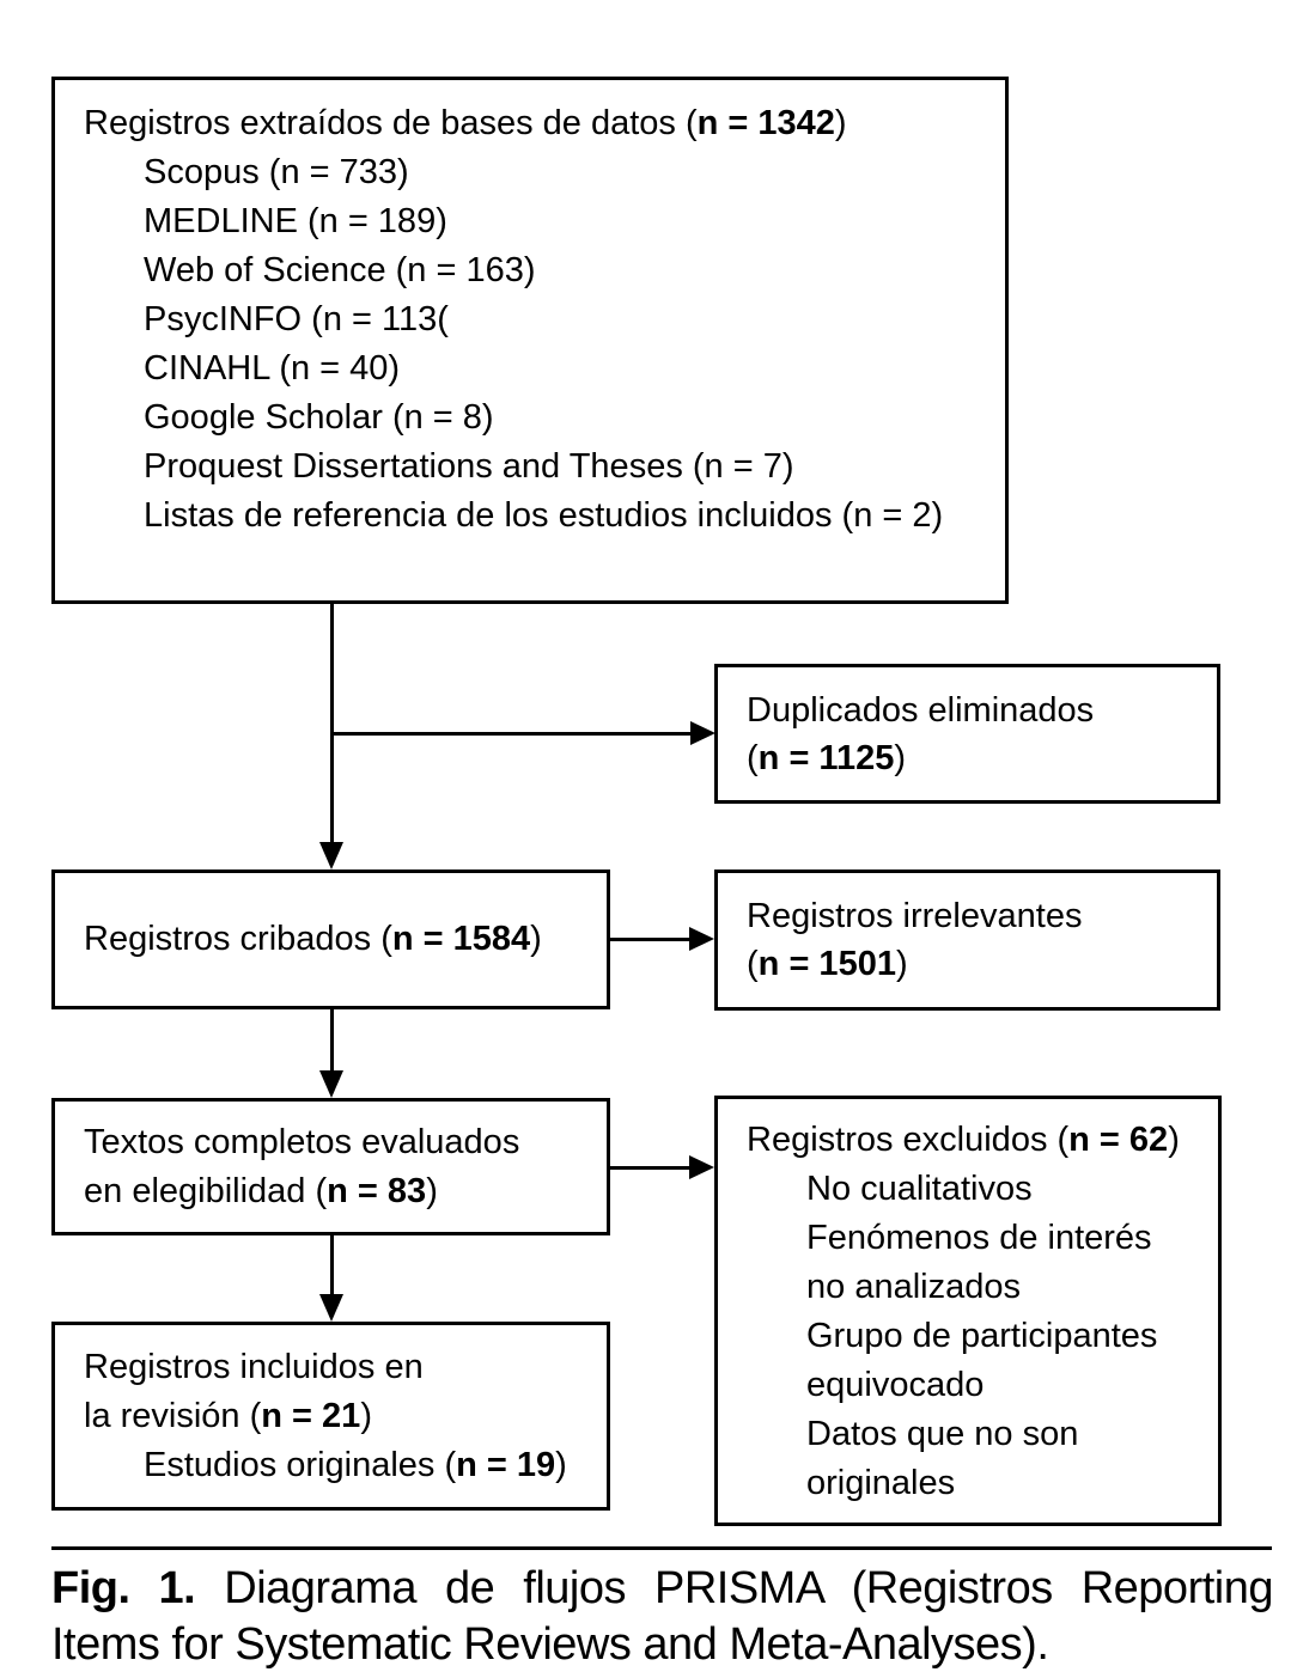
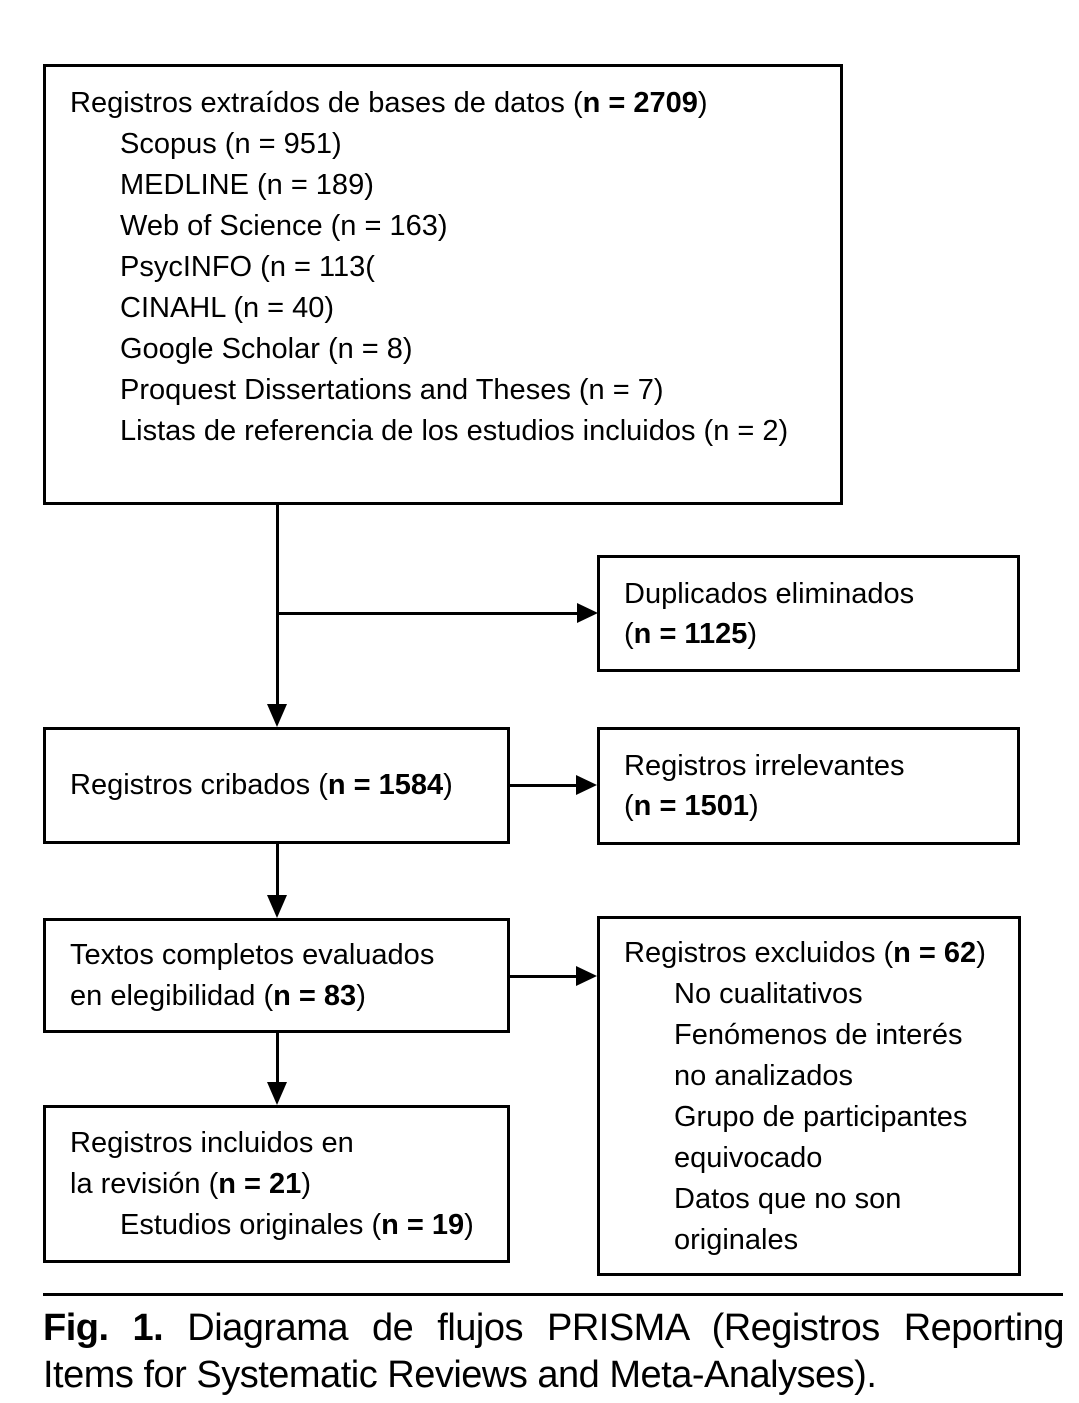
- Registros extraídos de bases de datos (n = 1342)
+ Registros extraídos de bases de datos (n = 2709)
- Scopus (n = 733)
+ Scopus (n = 951)
  MEDLINE (n = 189)
  Web of Science (n = 163)
  PsycINFO (n = 113(
  CINAHL (n = 40)
  Google Scholar (n = 8)
  Proquest Dissertations and Theses (n = 7)
  Listas de referencia de los estudios incluidos (n = 2)
  Duplicados eliminados
  (n = 1125)
  Registros cribados (n = 1584)
  Registros irrelevantes
  (n = 1501)
  Textos completos evaluados
  en elegibilidad (n = 83)
  Registros excluidos (n = 62)
  No cualitativos
  Fenómenos de interés no analizados
  Grupo de participantes equivocado
  Datos que no son originales
  Registros incluidos en
  la revisión (n = 21)
  Estudios originales (n = 19)
  Fig. 1. Diagrama de flujos PRISMA (Registros Reporting
  Items for Systematic Reviews and Meta-Analyses).
